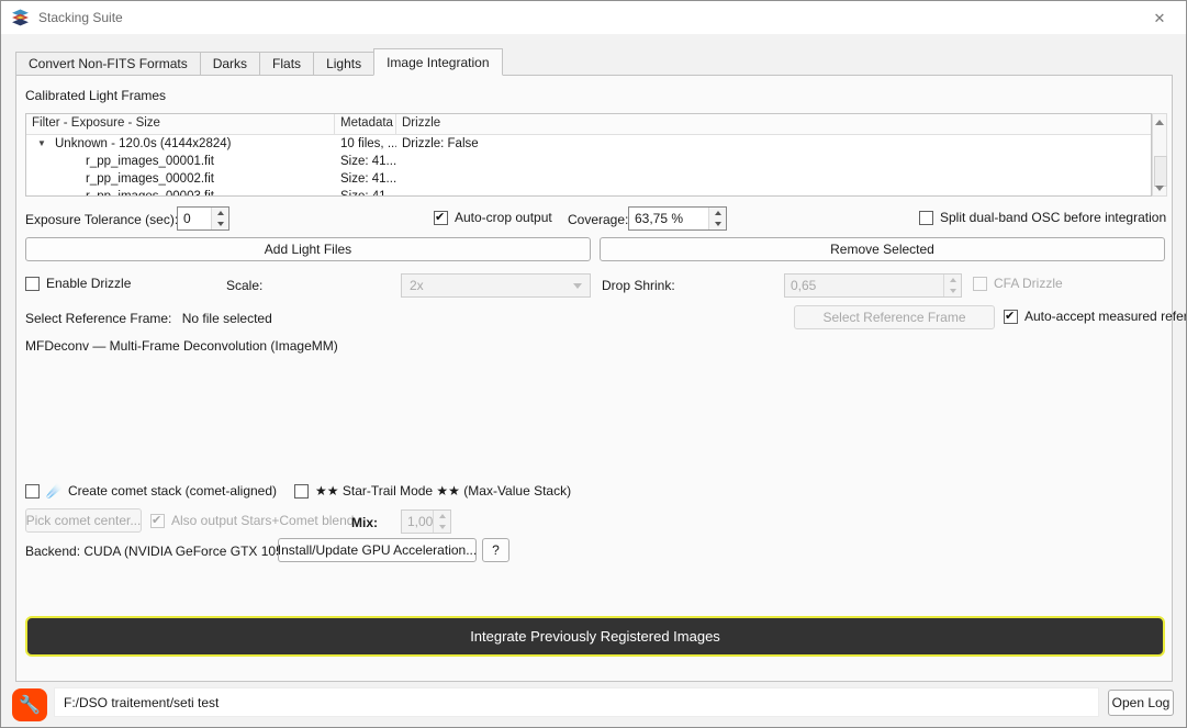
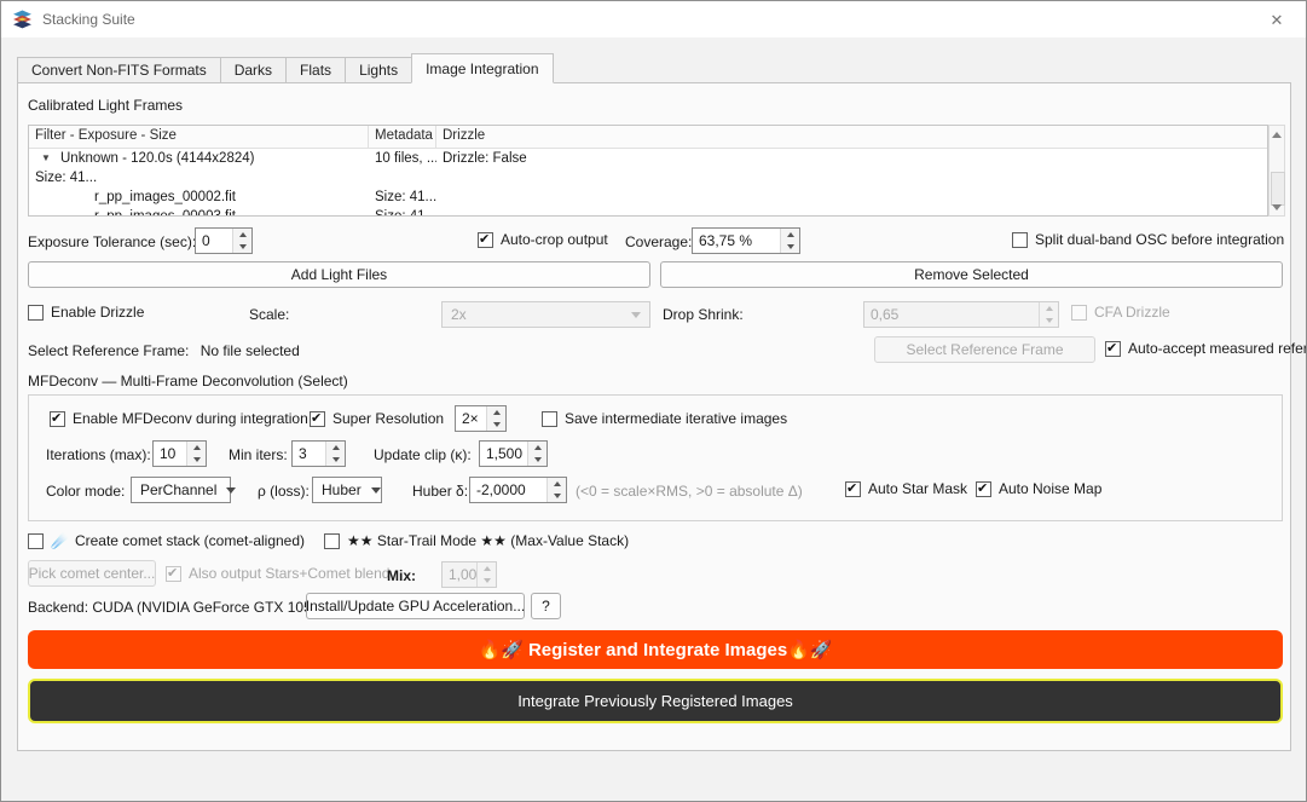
  Stacking Suite
  ✕
  Convert Non-FITS Formats
  Darks
  Flats
  Lights
  Image Integration
  Calibrated Light Frames
  Filter - Exposure - Size
  Metadata
  Drizzle
  ▼ Unknown - 120.0s (4144x2824)
  10 files, ...
  Drizzle: False
- r_pp_images_00001.fit
  Size: 41...
  r_pp_images_00002.fit
  Size: 41...
  Exposure Tolerance (sec)
  0
  Auto-crop output
  Coverage:
  63,75 %
  Split dual-band OSC before integration
  Add Light Files
  Remove Selected
  Enable Drizzle
  Scale:
  2x
  Drop Shrink:
  0,65
  CFA Drizzle
  Select Reference Frame: No file selected
  Select Reference Frame
  Auto-accept measured refer
- MFDeconv — Multi-Frame Deconvolution (ImageMM)
+ MFDeconv — Multi-Frame Deconvolution (Select)
+ Enable MFDeconv during integration
+ Super Resolution
+ 2×
+ Save intermediate iterative images
+ Iterations (max):
+ 10
+ Min iters:
+ 3
+ Update clip (κ):
+ 1,500
+ Color mode:
+ PerChannel
+ ρ (loss):
+ Huber
+ Huber δ:
+ -2,0000
+ (<0 = scale×RMS, >0 = absolute Δ)
+ Auto Star Mask
+ Auto Noise Map
  ☄️
  Create comet stack (comet-aligned)
  ★★ Star-Trail Mode ★★ (Max-Value Stack)
  Pick comet center...
  Also output Stars+Comet blend
  Mix:
  1,00
  Backend: CUDA (NVIDIA GeForce GTX 10
  Install/Update GPU Acceleration...
  ?
+ 🔥🚀 Register and Integrate Images🔥🚀
  Integrate Previously Registered Images
- 🔧
- F:/DSO traitement/seti test
- Open Log
